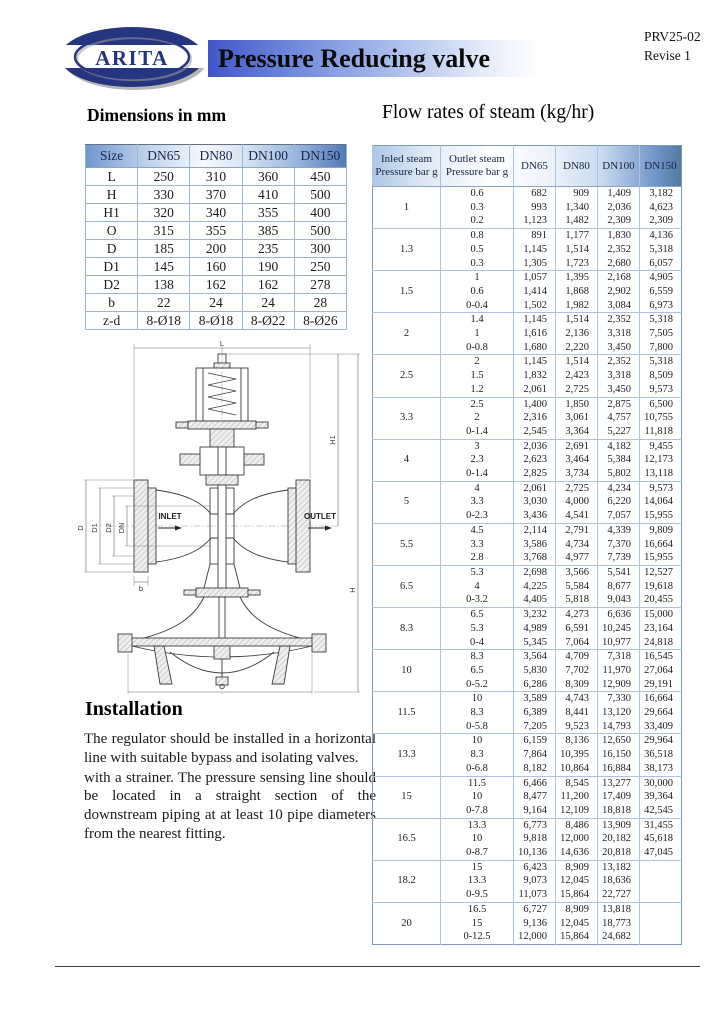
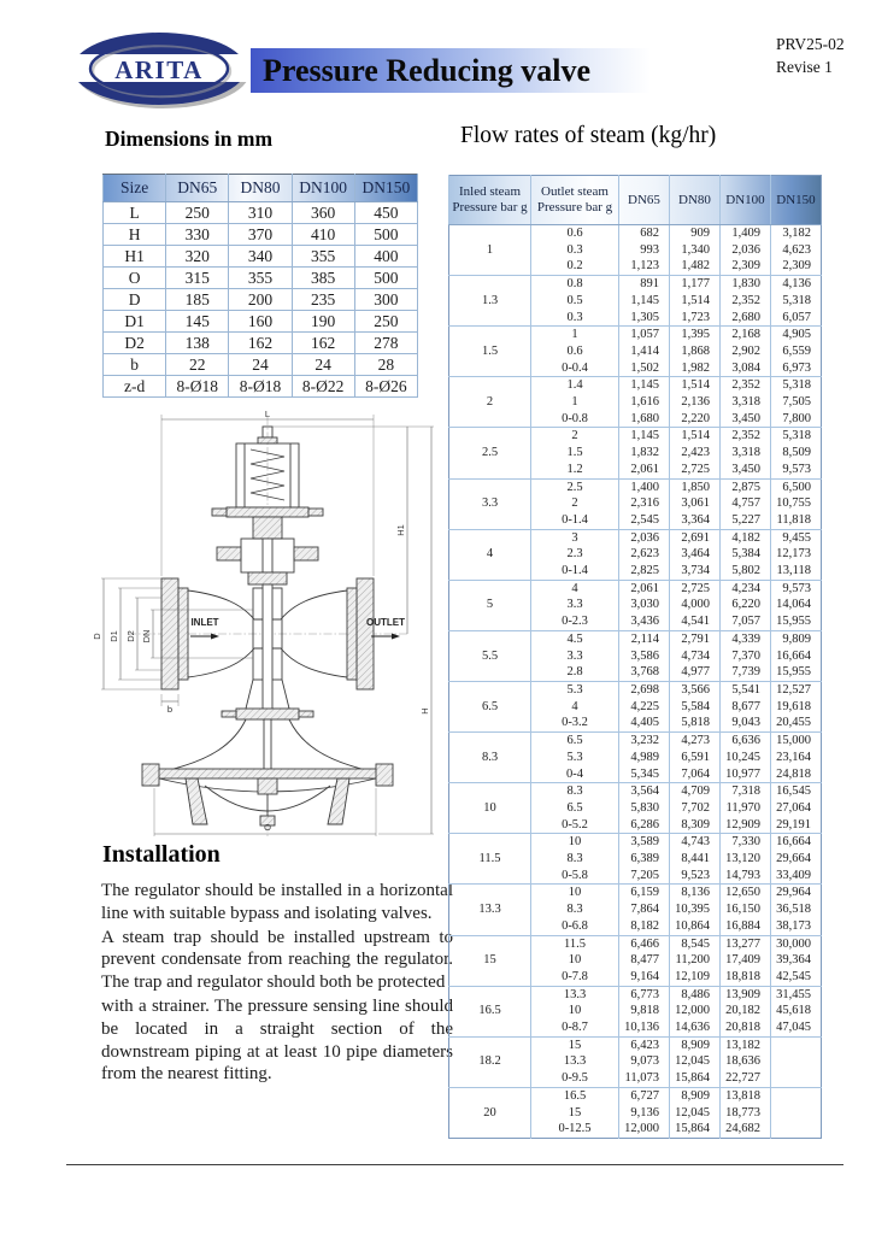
  ARITA
  Pressure Reducing valve
  PRV25-02
  Revise 1
  Dimensions in mm
  Flow rates of steam (kg/hr)
  Size	DN65	DN80	DN100	DN150
  L	250	310	360	450
  H	330	370	410	500
  H1	320	340	355	400
  O	315	355	385	500
  D	185	200	235	300
  D1	145	160	190	250
  D2	138	162	162	278
  b	22	24	24	28
  z-d	8-Ø18	8-Ø18	8-Ø22	8-Ø26
  INLET
  OUTLET
  L
  b
  O
  Installation
  The regulator should be installed in a horizontal line with suitable bypass and isolating valves.
+ A steam trap should be installed upstream to prevent condensate from reaching the regulator. The trap and regulator should both be protected
  with a strainer. The pressure sensing line should be located in a straight section of the downstream piping at at least 10 pipe diameters from the nearest fitting.
  Inled steam Pressure bar g	Outlet steam Pressure bar g	DN65	DN80	DN100	DN150
  1	0.6	682	909	1,409	3,182
  0.3	993	1,340	2,036	4,623
  0.2	1,123	1,482	2,309	2,309
  1.3	0.8	891	1,177	1,830	4,136
  0.5	1,145	1,514	2,352	5,318
  0.3	1,305	1,723	2,680	6,057
  1.5	1	1,057	1,395	2,168	4,905
  0.6	1,414	1,868	2,902	6,559
  0-0.4	1,502	1,982	3,084	6,973
  2	1.4	1,145	1,514	2,352	5,318
  1	1,616	2,136	3,318	7,505
  0-0.8	1,680	2,220	3,450	7,800
  2.5	2	1,145	1,514	2,352	5,318
  1.5	1,832	2,423	3,318	8,509
  1.2	2,061	2,725	3,450	9,573
  3.3	2.5	1,400	1,850	2,875	6,500
  2	2,316	3,061	4,757	10,755
  0-1.4	2,545	3,364	5,227	11,818
  4	3	2,036	2,691	4,182	9,455
  2.3	2,623	3,464	5,384	12,173
  0-1.4	2,825	3,734	5,802	13,118
  5	4	2,061	2,725	4,234	9,573
  3.3	3,030	4,000	6,220	14,064
  0-2.3	3,436	4,541	7,057	15,955
  5.5	4.5	2,114	2,791	4,339	9,809
  3.3	3,586	4,734	7,370	16,664
  2.8	3,768	4,977	7,739	15,955
  6.5	5.3	2,698	3,566	5,541	12,527
  4	4,225	5,584	8,677	19,618
  0-3.2	4,405	5,818	9,043	20,455
  8.3	6.5	3,232	4,273	6,636	15,000
  5.3	4,989	6,591	10,245	23,164
  0-4	5,345	7,064	10,977	24,818
  10	8.3	3,564	4,709	7,318	16,545
  6.5	5,830	7,702	11,970	27,064
  0-5.2	6,286	8,309	12,909	29,191
  11.5	10	3,589	4,743	7,330	16,664
  8.3	6,389	8,441	13,120	29,664
  0-5.8	7,205	9,523	14,793	33,409
  13.3	10	6,159	8,136	12,650	29,964
  8.3	7,864	10,395	16,150	36,518
  0-6.8	8,182	10,864	16,884	38,173
  15	11.5	6,466	8,545	13,277	30,000
  10	8,477	11,200	17,409	39,364
  0-7.8	9,164	12,109	18,818	42,545
  16.5	13.3	6,773	8,486	13,909	31,455
  10	9,818	12,000	20,182	45,618
  0-8.7	10,136	14,636	20,818	47,045
  18.2	15	6,423	8,909	13,182
  13.3	9,073	12,045	18,636
  0-9.5	11,073	15,864	22,727
  20	16.5	6,727	8,909	13,818
  15	9,136	12,045	18,773
  0-12.5	12,000	15,864	24,682
